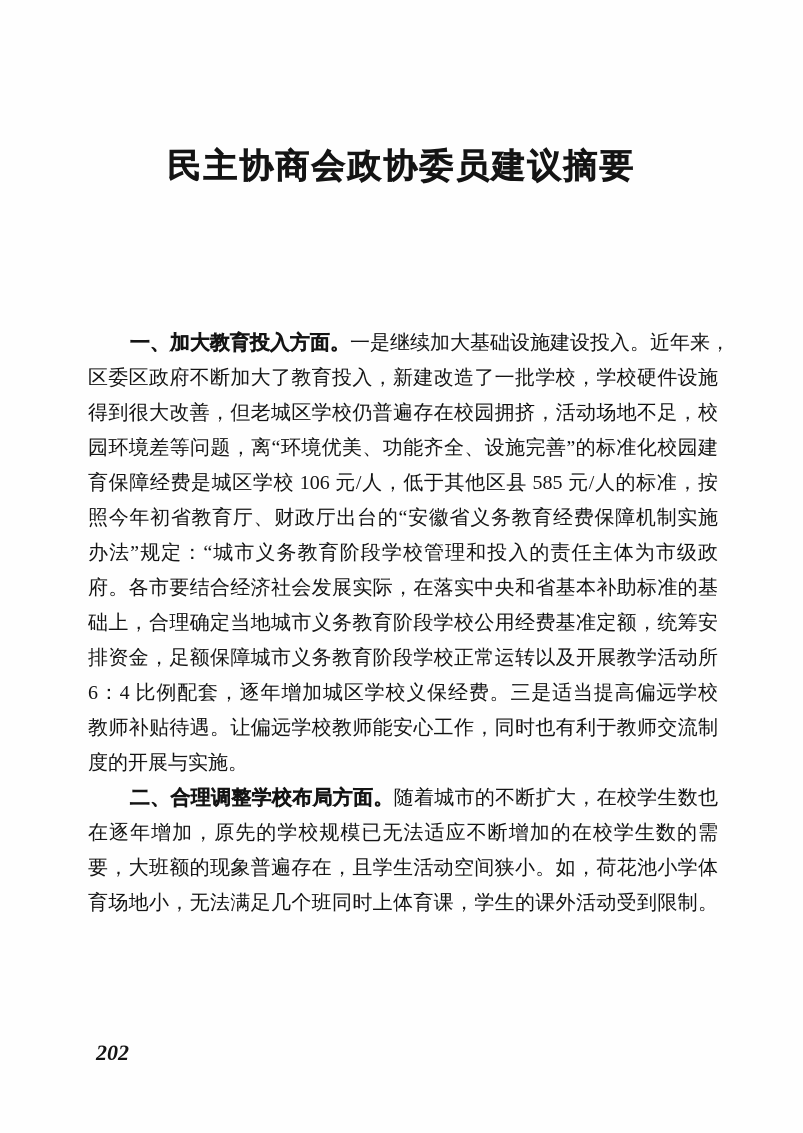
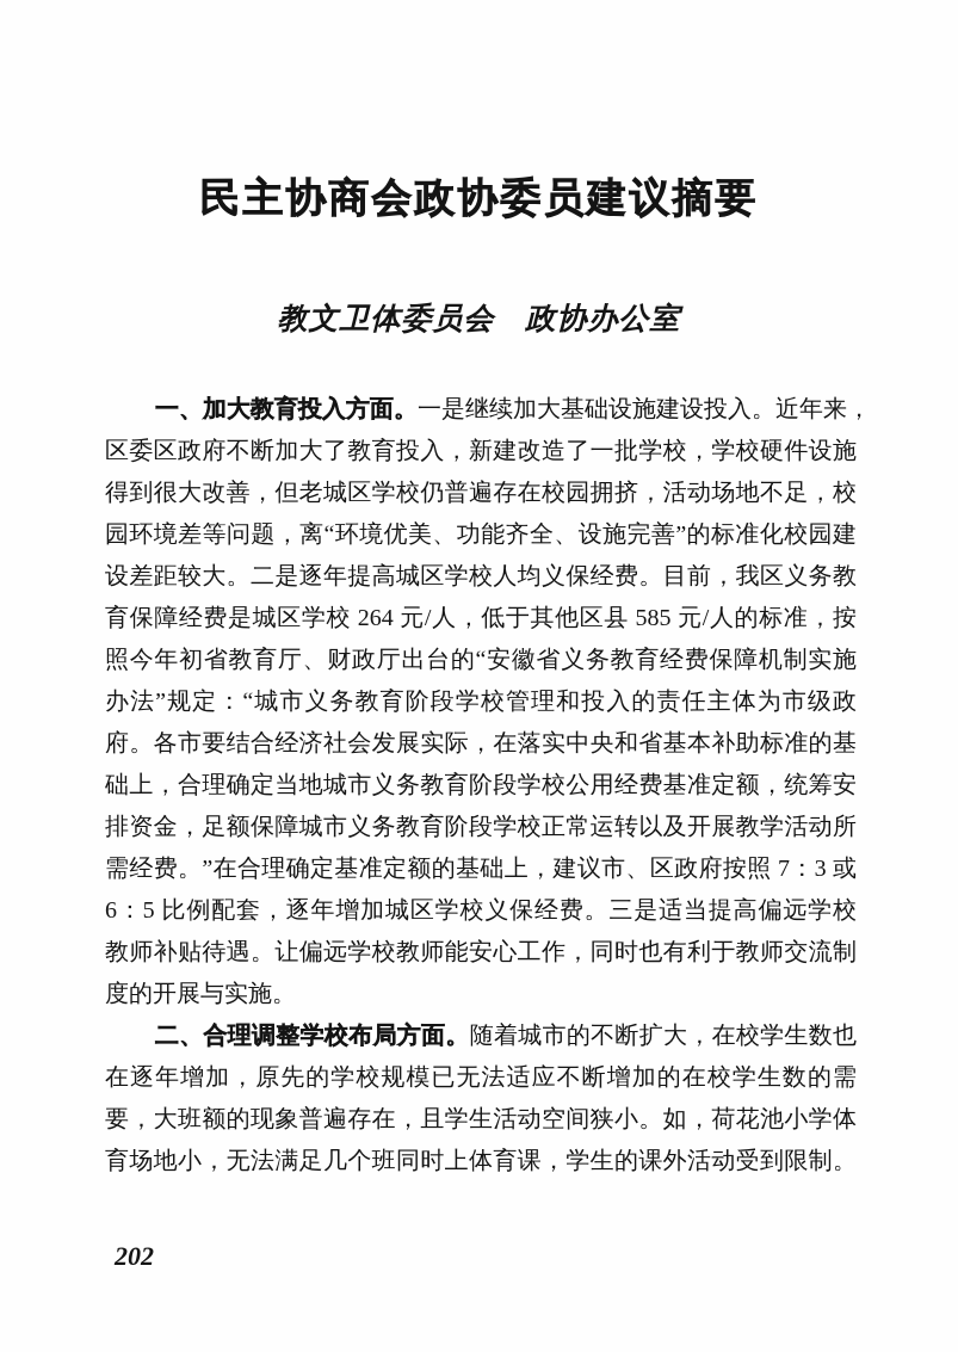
  民主协商会政协委员建议摘要
+ 教文卫体委员会 政协办公室
  一、加大教育投入方面。一是继续加大基础设施建设投入。近年来，
  区委区政府不断加大了教育投入，新建改造了一批学校，学校硬件设施
  得到很大改善，但老城区学校仍普遍存在校园拥挤，活动场地不足，校
  园环境差等问题，离“环境优美、功能齐全、设施完善”的标准化校园建
+ 设差距较大。二是逐年提高城区学校人均义保经费。目前，我区义务教
- 育保障经费是城区学校 106 元/人，低于其他区县 585 元/人的标准，按
+ 育保障经费是城区学校 264 元/人，低于其他区县 585 元/人的标准，按
  照今年初省教育厅、财政厅出台的“安徽省义务教育经费保障机制实施
  办法”规定：“城市义务教育阶段学校管理和投入的责任主体为市级政
  府。各市要结合经济社会发展实际，在落实中央和省基本补助标准的基
  础上，合理确定当地城市义务教育阶段学校公用经费基准定额，统筹安
  排资金，足额保障城市义务教育阶段学校正常运转以及开展教学活动所
+ 需经费。”在合理确定基准定额的基础上，建议市、区政府按照 7：3 或
- 6：4 比例配套，逐年增加城区学校义保经费。三是适当提高偏远学校
+ 6：5 比例配套，逐年增加城区学校义保经费。三是适当提高偏远学校
  教师补贴待遇。让偏远学校教师能安心工作，同时也有利于教师交流制
  度的开展与实施。
  二、合理调整学校布局方面。随着城市的不断扩大，在校学生数也
  在逐年增加，原先的学校规模已无法适应不断增加的在校学生数的需
  要，大班额的现象普遍存在，且学生活动空间狭小。如，荷花池小学体
  育场地小，无法满足几个班同时上体育课，学生的课外活动受到限制。
  202
